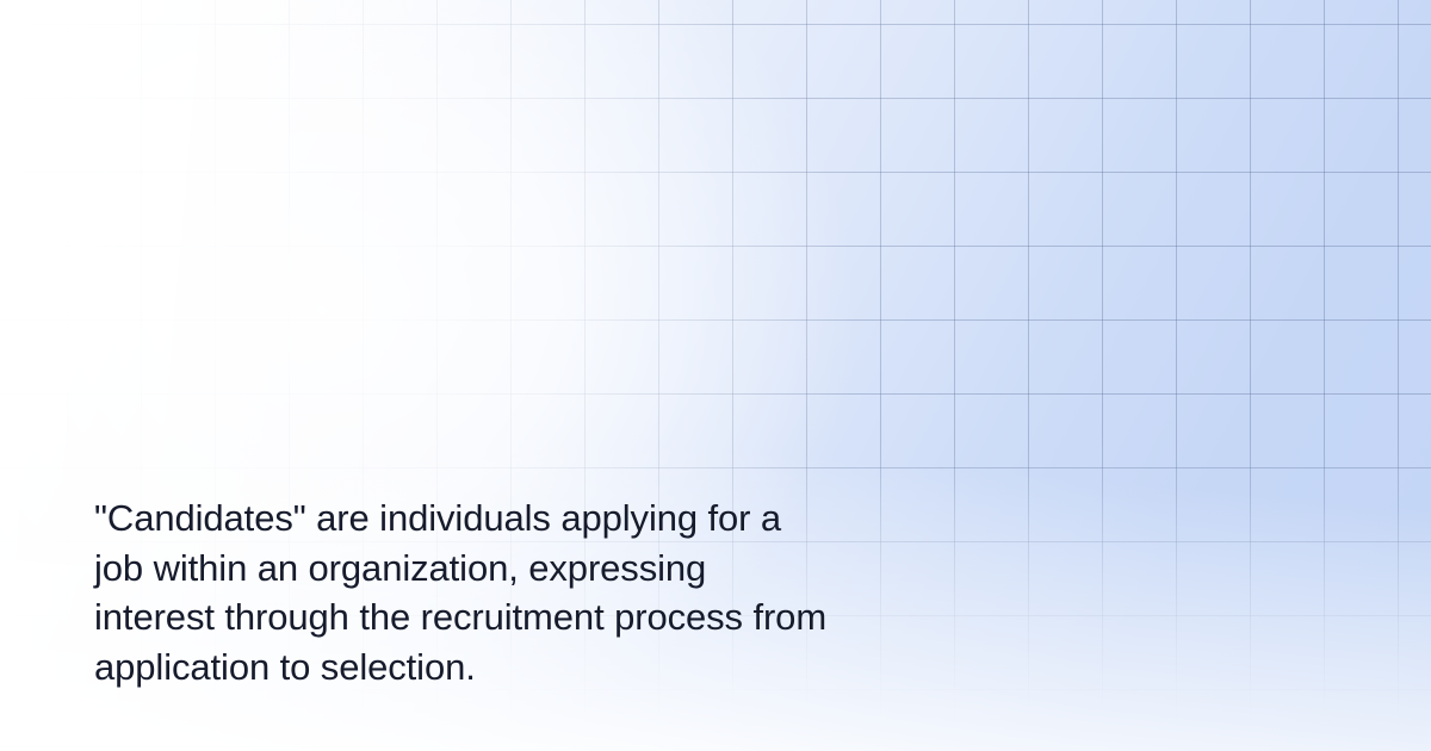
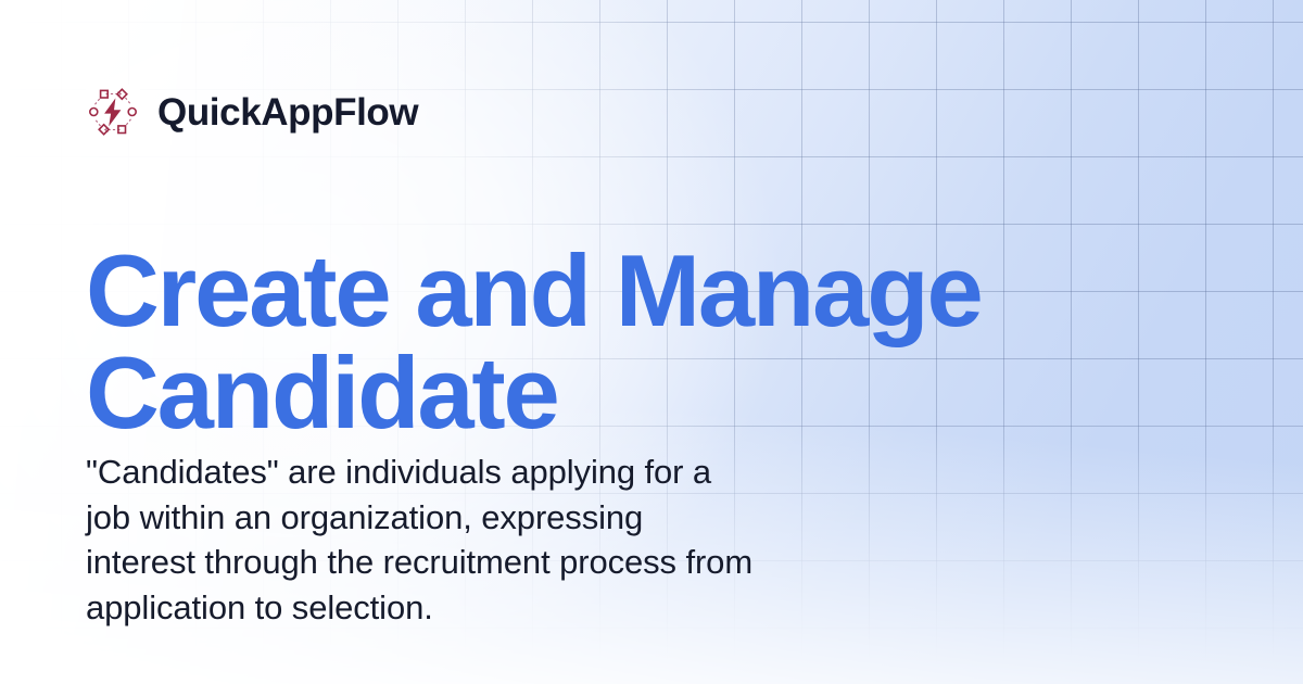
+ QuickAppFlow
+ Create and Manage
+ Candidate
  "Candidates" are individuals applying for a
  job within an organization, expressing
  interest through the recruitment process from
  application to selection.
